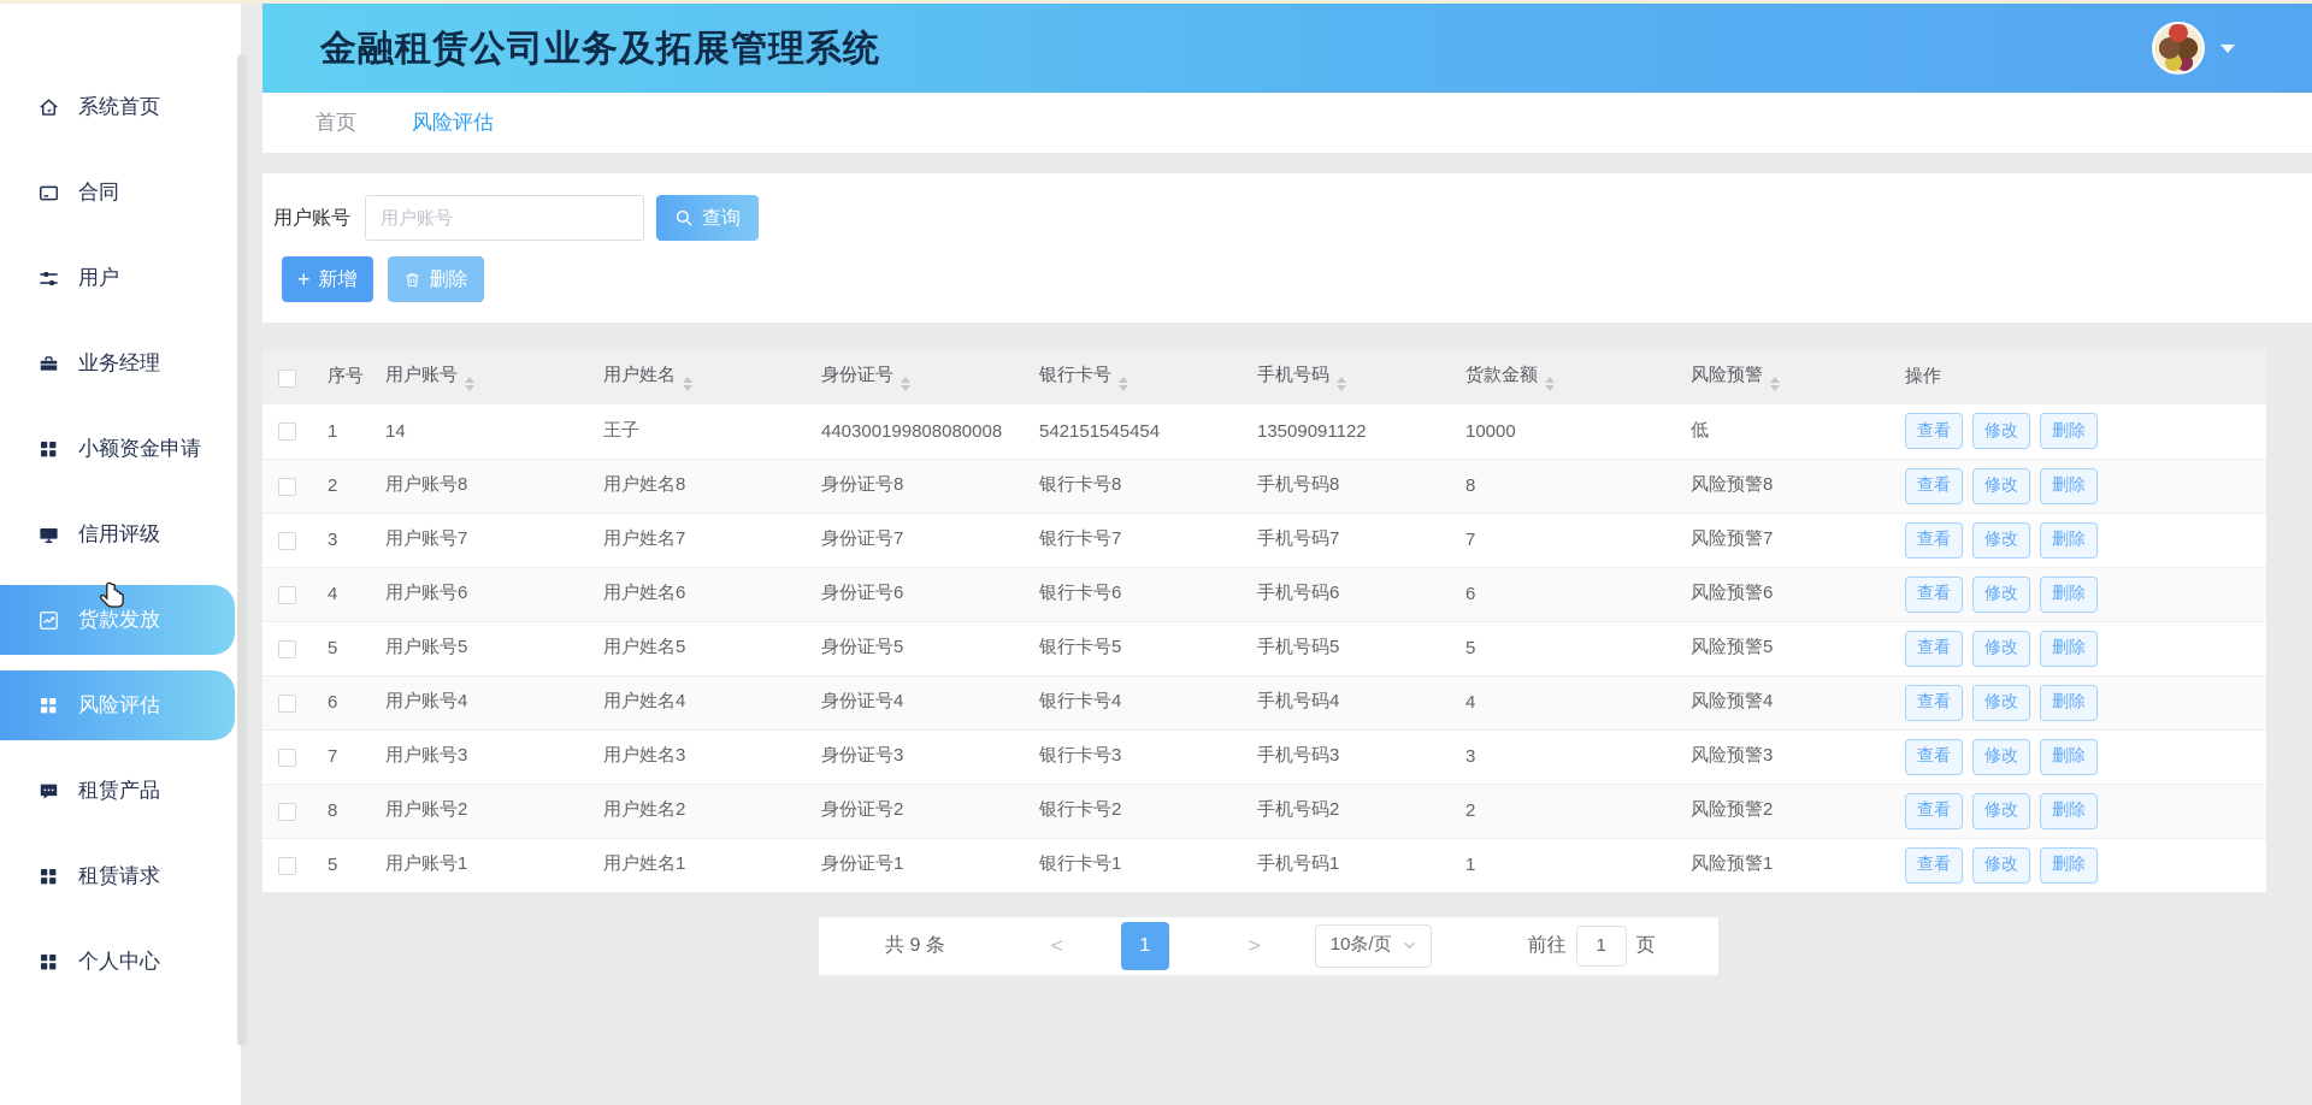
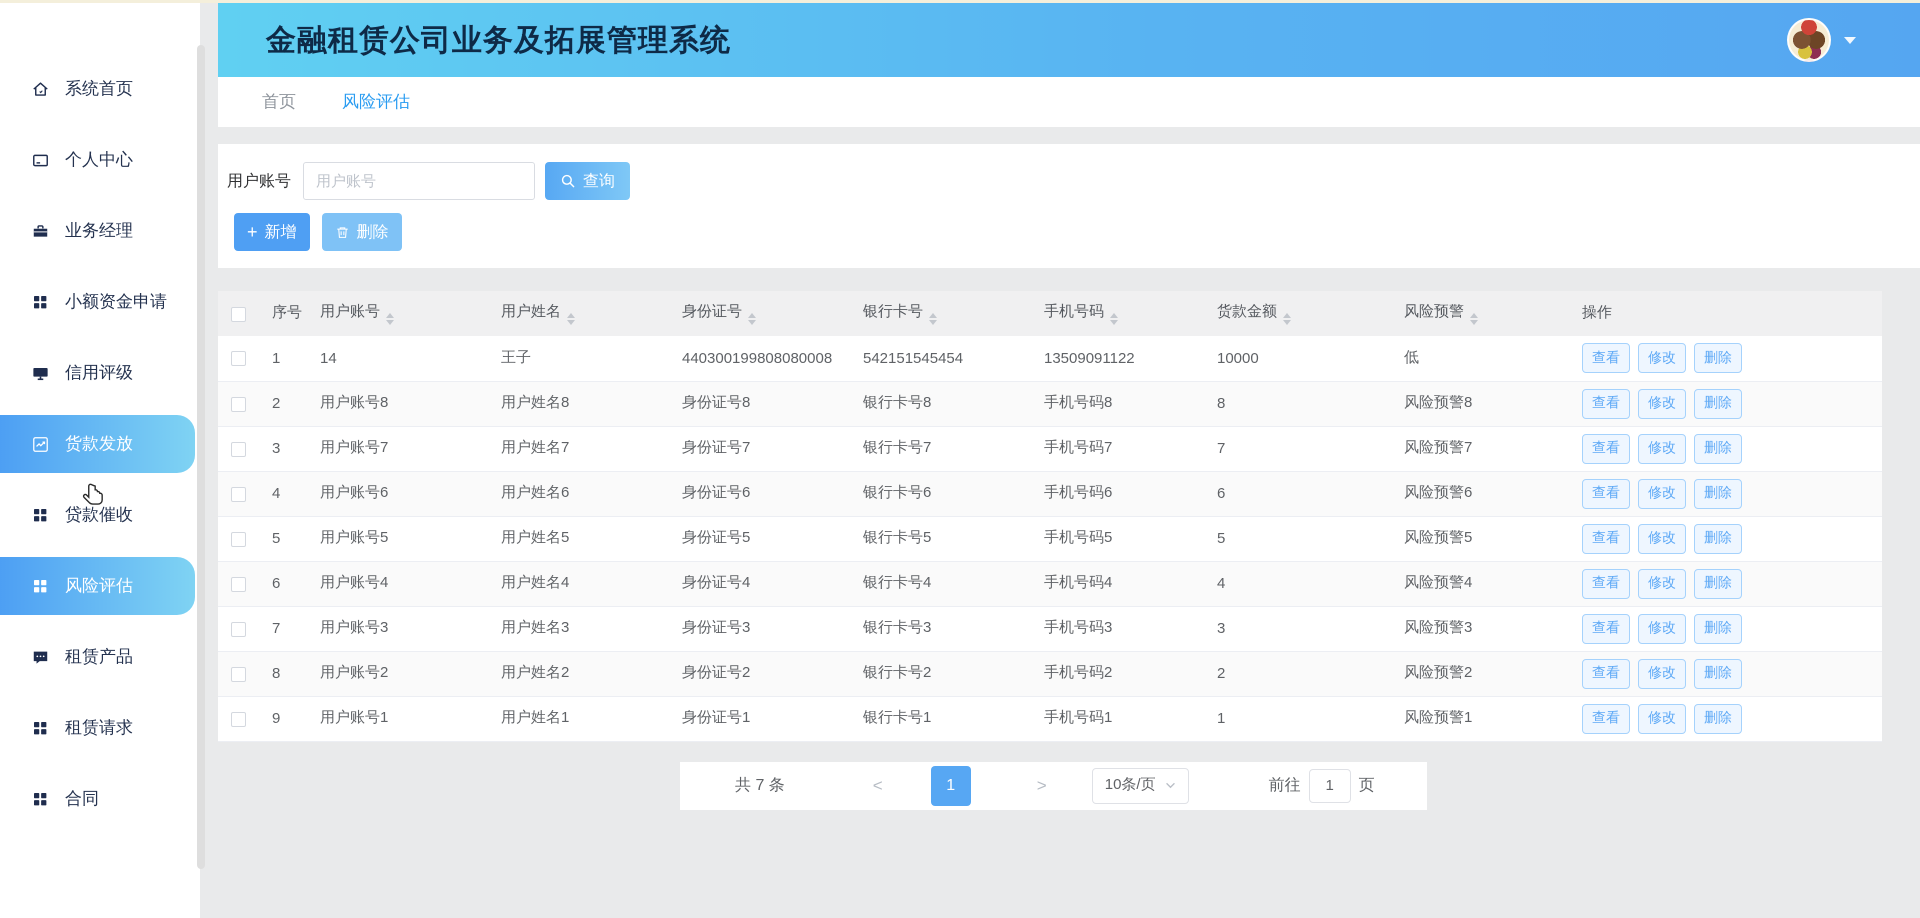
  系统首页
- 合同
+ 个人中心
- 用户
  业务经理
  小额资金申请
  信用评级
  货款发放
+ 贷款催收
  风险评估
  租赁产品
  租赁请求
- 个人中心
+ 合同
  金融租赁公司业务及拓展管理系统
  首页
  风险评估
  用户账号
  用户账号
  查询
  +
  新增
  删除
  	序号	用户账号	用户姓名	身份证号	银行卡号	手机号码	货款金额	风险预警	操作
  	1	14	王子	440300199808080008	542151545454	13509091122	10000	低	查看 修改 删除
  	2	用户账号8	用户姓名8	身份证号8	银行卡号8	手机号码8	8	风险预警8	查看 修改 删除
  	3	用户账号7	用户姓名7	身份证号7	银行卡号7	手机号码7	7	风险预警7	查看 修改 删除
  	4	用户账号6	用户姓名6	身份证号6	银行卡号6	手机号码6	6	风险预警6	查看 修改 删除
  	5	用户账号5	用户姓名5	身份证号5	银行卡号5	手机号码5	5	风险预警5	查看 修改 删除
  	6	用户账号4	用户姓名4	身份证号4	银行卡号4	手机号码4	4	风险预警4	查看 修改 删除
  	7	用户账号3	用户姓名3	身份证号3	银行卡号3	手机号码3	3	风险预警3	查看 修改 删除
  	8	用户账号2	用户姓名2	身份证号2	银行卡号2	手机号码2	2	风险预警2	查看 修改 删除
- 	5	用户账号1	用户姓名1	身份证号1	银行卡号1	手机号码1	1	风险预警1	查看 修改 删除
+ 	9	用户账号1	用户姓名1	身份证号1	银行卡号1	手机号码1	1	风险预警1	查看 修改 删除
- 共 9 条
+ 共 7 条
  <
  1
  >
  10条/页
  前往
  1
  页
